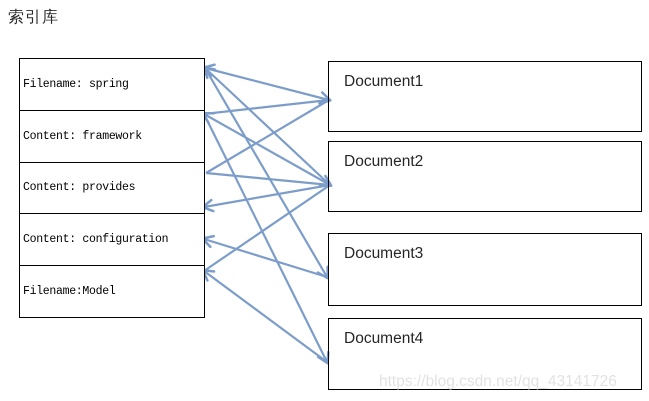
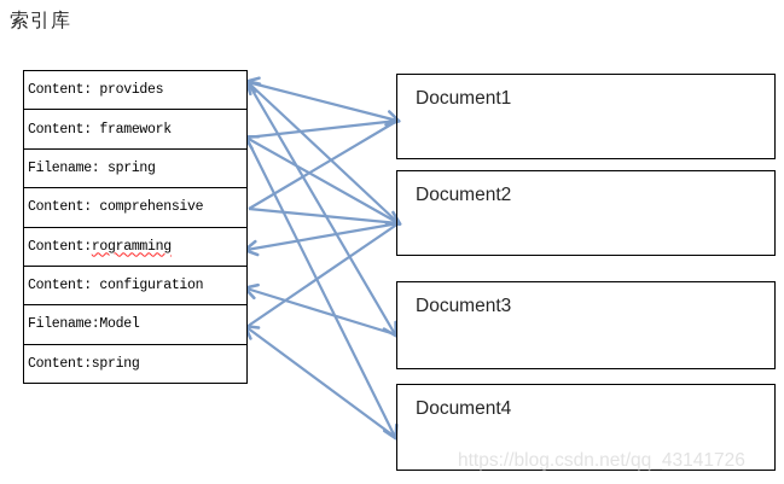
  索引库
- Filename: spring
+ Content: provides
  Content: framework
- Content: provides
+ Filename: spring
+ Content: comprehensive
+ Content:
+ rogramming
  Content: configuration
  Filename:Model
+ Content:spring
  Document1
  Document2
  Document3
  Document4
  https://blog.csdn.net/qq_43141726
